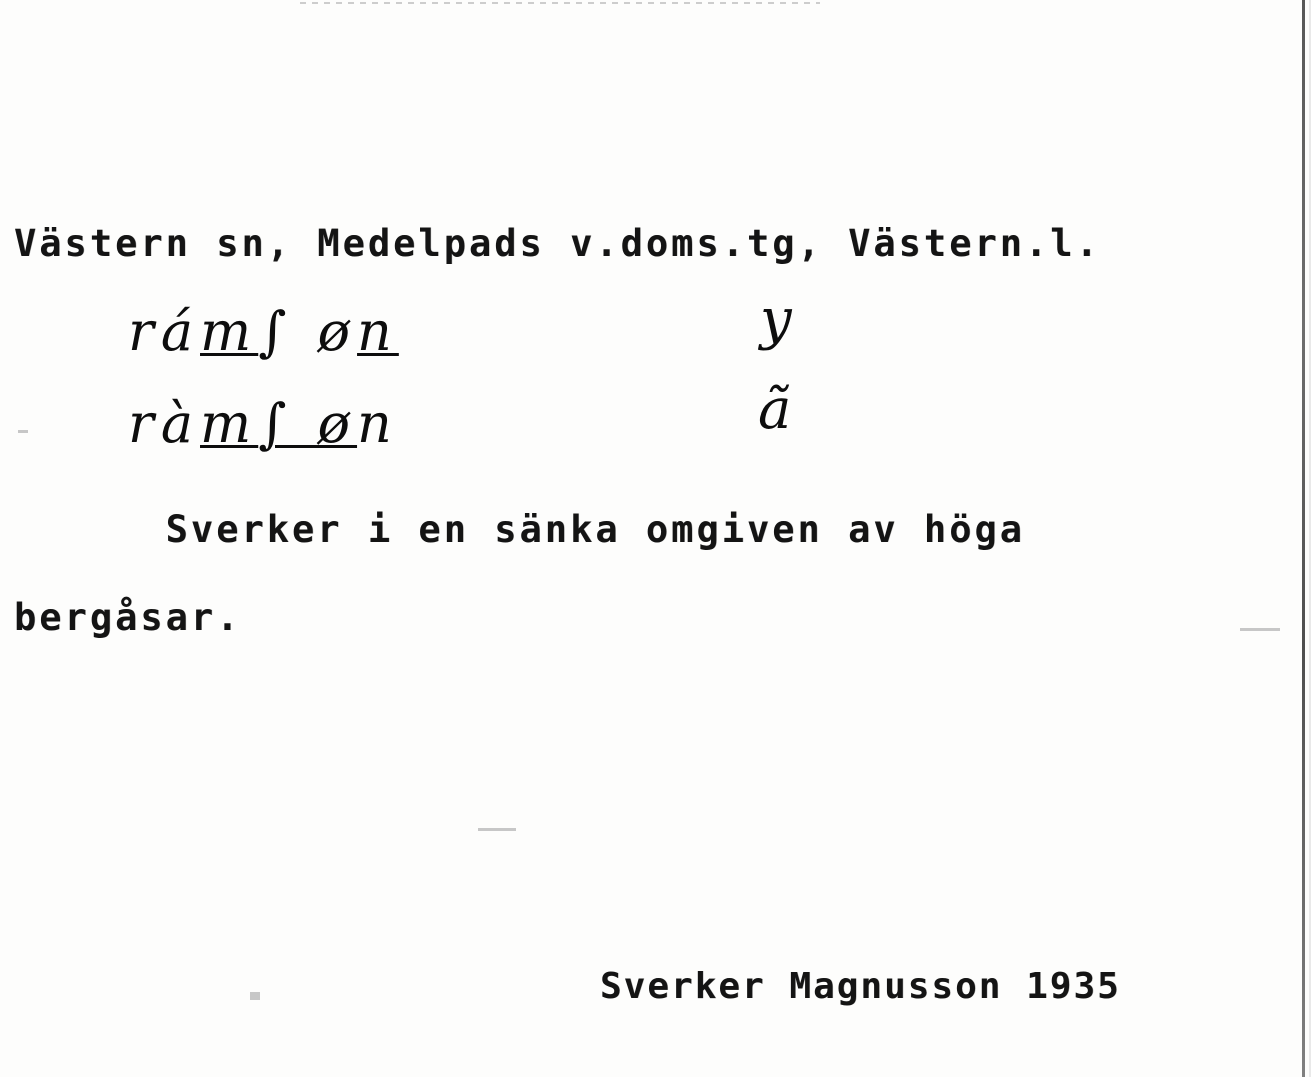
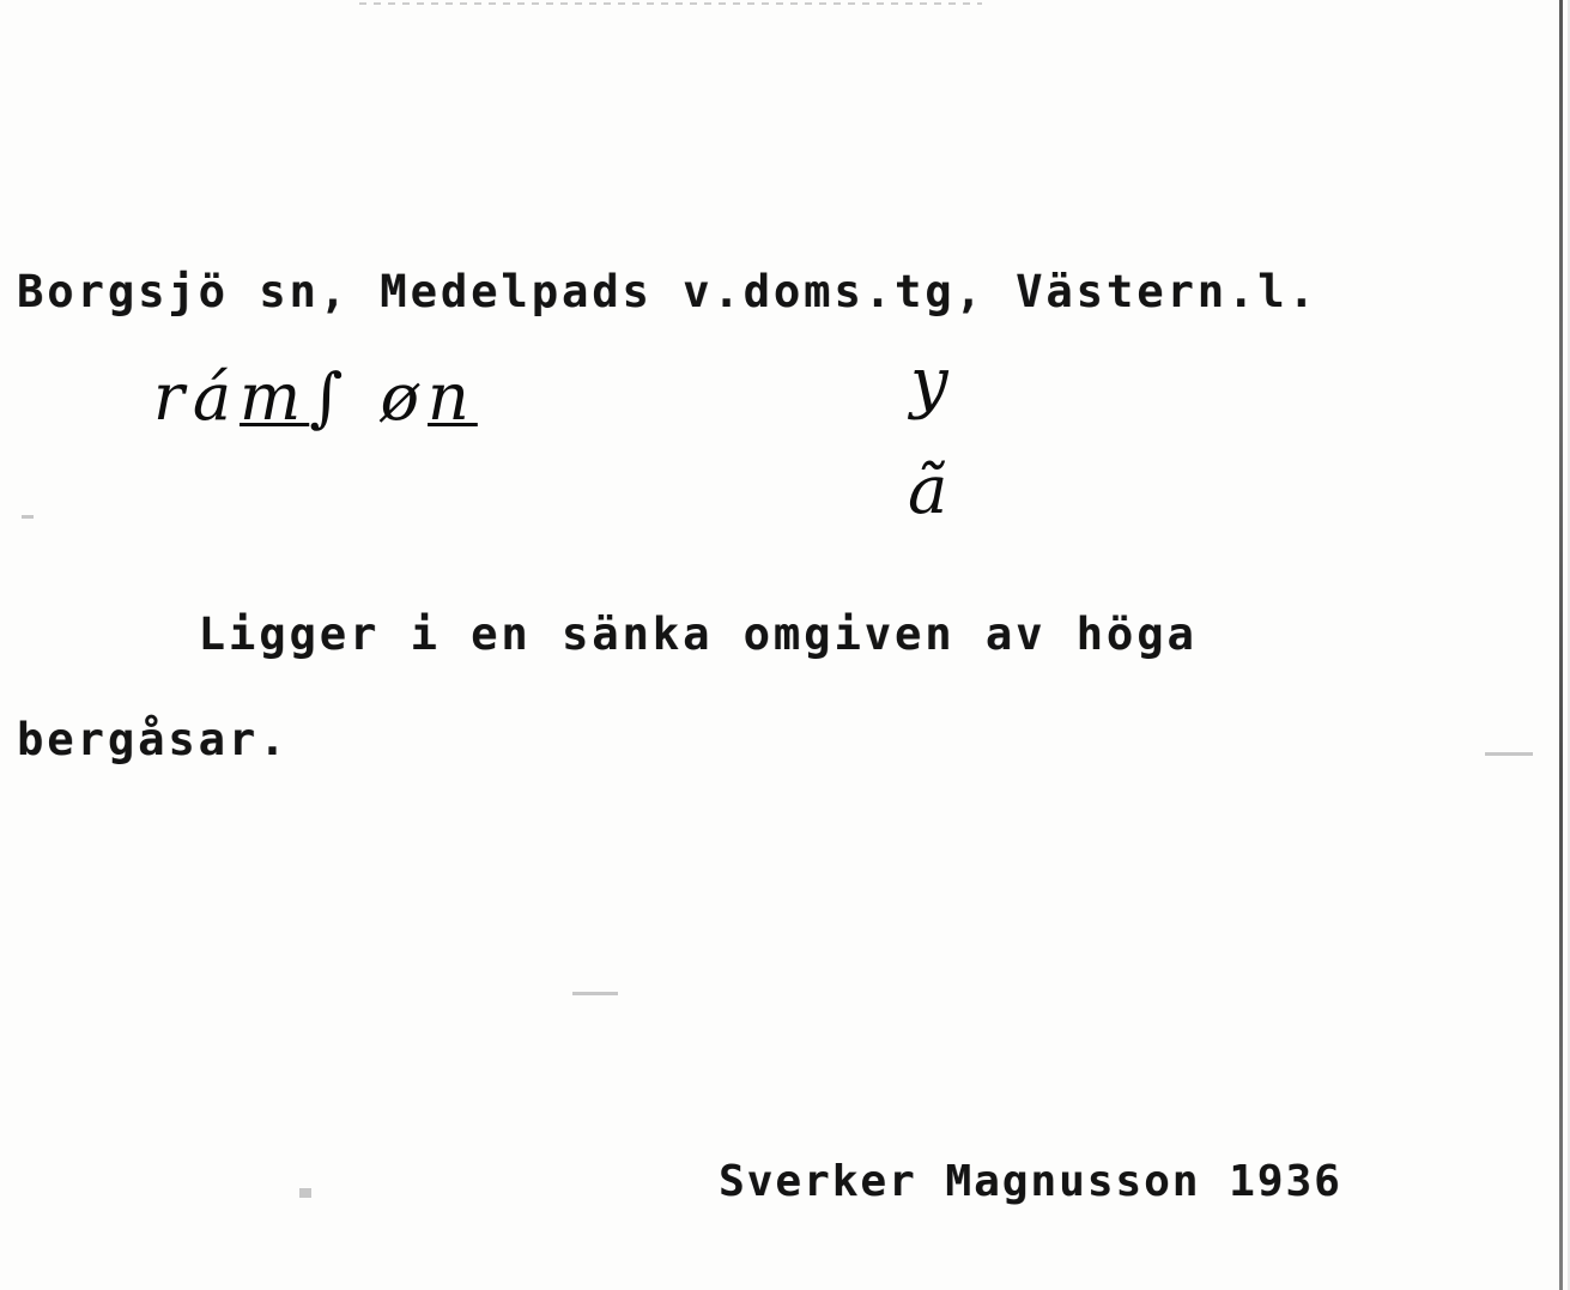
- Västern sn, Medelpads v.doms.tg, Västern.l.
+ Borgsjö sn, Medelpads v.doms.tg, Västern.l.
  rám∫ øn
- ràm∫ øn
  y
  ã
- Sverker i en sänka omgiven av höga
+ Ligger i en sänka omgiven av höga
  bergåsar.
- Sverker Magnusson 1935
+ Sverker Magnusson 1936
